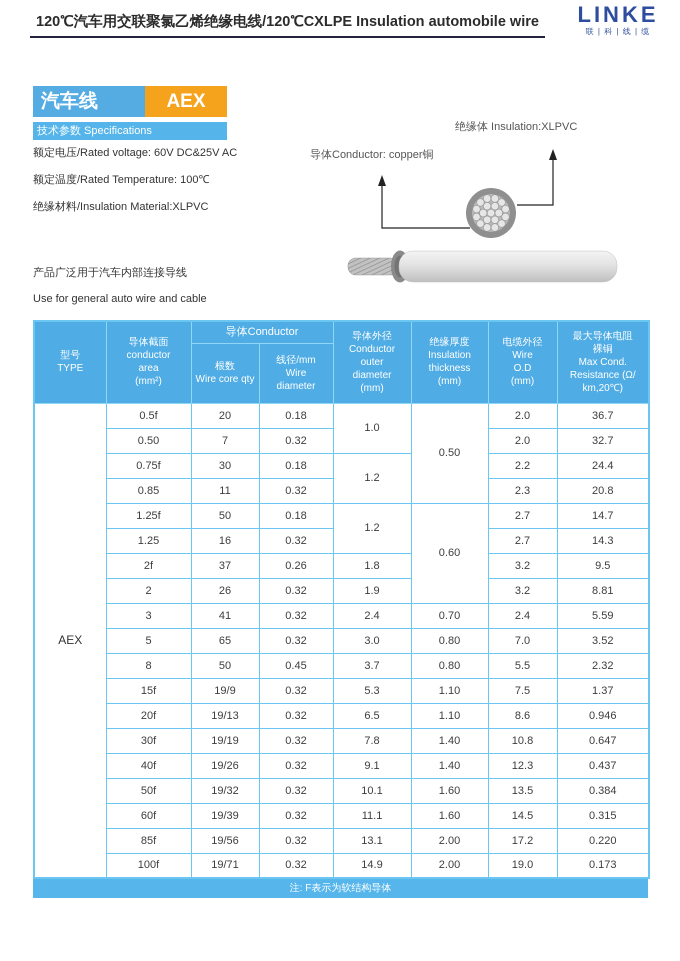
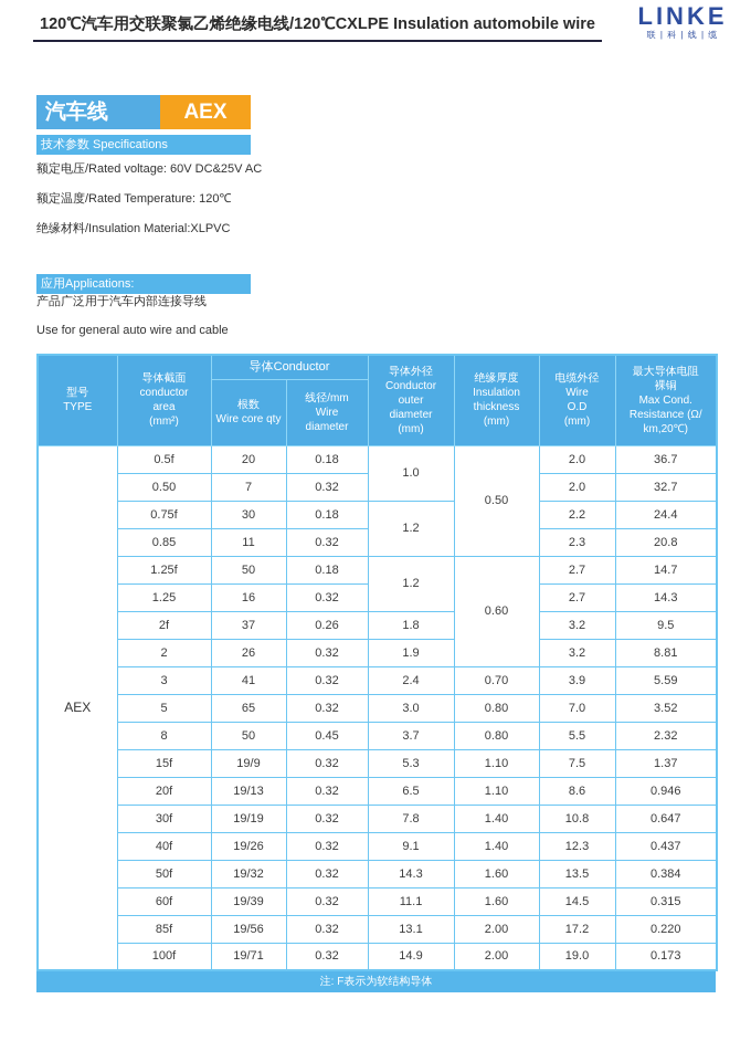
  120℃汽车用交联聚氯乙烯绝缘电线/120℃CXLPE Insulation automobile wire
  LINKE
  联 | 科 | 线 | 缆
  汽车线
  AEX
  技术参数 Specifications
  额定电压/Rated voltage: 60V DC&25V AC
- 额定温度/Rated Temperature: 100℃
+ 额定温度/Rated Temperature: 120℃
  绝缘材料/Insulation Material:XLPVC
+ 应用Applications:
  产品广泛用于汽车内部连接导线
  Use for general auto wire and cable
- 绝缘体 Insulation:XLPVC
- 导体Conductor: copper铜
  型号 TYPE	导体截面 conductor area (mm²)	导体Conductor	导体外径 Conductor outer diameter (mm)	绝缘厚度 Insulation thickness (mm)	电缆外径 Wire O.D (mm)	最大导体电阻 裸铜 Max Cond. Resistance (Ω/ km,20℃)
  根数 Wire core qty	线径/mm Wire diameter
  AEX	0.5f	20	0.18	1.0	0.50	2.0	36.7
  0.50	7	0.32	2.0	32.7
  0.75f	30	0.18	1.2	2.2	24.4
  0.85	11	0.32	2.3	20.8
  1.25f	50	0.18	1.2	0.60	2.7	14.7
  1.25	16	0.32	2.7	14.3
  2f	37	0.26	1.8	3.2	9.5
  2	26	0.32	1.9	3.2	8.81
- 3	41	0.32	2.4	0.70	2.4	5.59
+ 3	41	0.32	2.4	0.70	3.9	5.59
  5	65	0.32	3.0	0.80	7.0	3.52
  8	50	0.45	3.7	0.80	5.5	2.32
  15f	19/9	0.32	5.3	1.10	7.5	1.37
  20f	19/13	0.32	6.5	1.10	8.6	0.946
  30f	19/19	0.32	7.8	1.40	10.8	0.647
  40f	19/26	0.32	9.1	1.40	12.3	0.437
- 50f	19/32	0.32	10.1	1.60	13.5	0.384
+ 50f	19/32	0.32	14.3	1.60	13.5	0.384
  60f	19/39	0.32	11.1	1.60	14.5	0.315
  85f	19/56	0.32	13.1	2.00	17.2	0.220
  100f	19/71	0.32	14.9	2.00	19.0	0.173
  注: F表示为软结构导体
